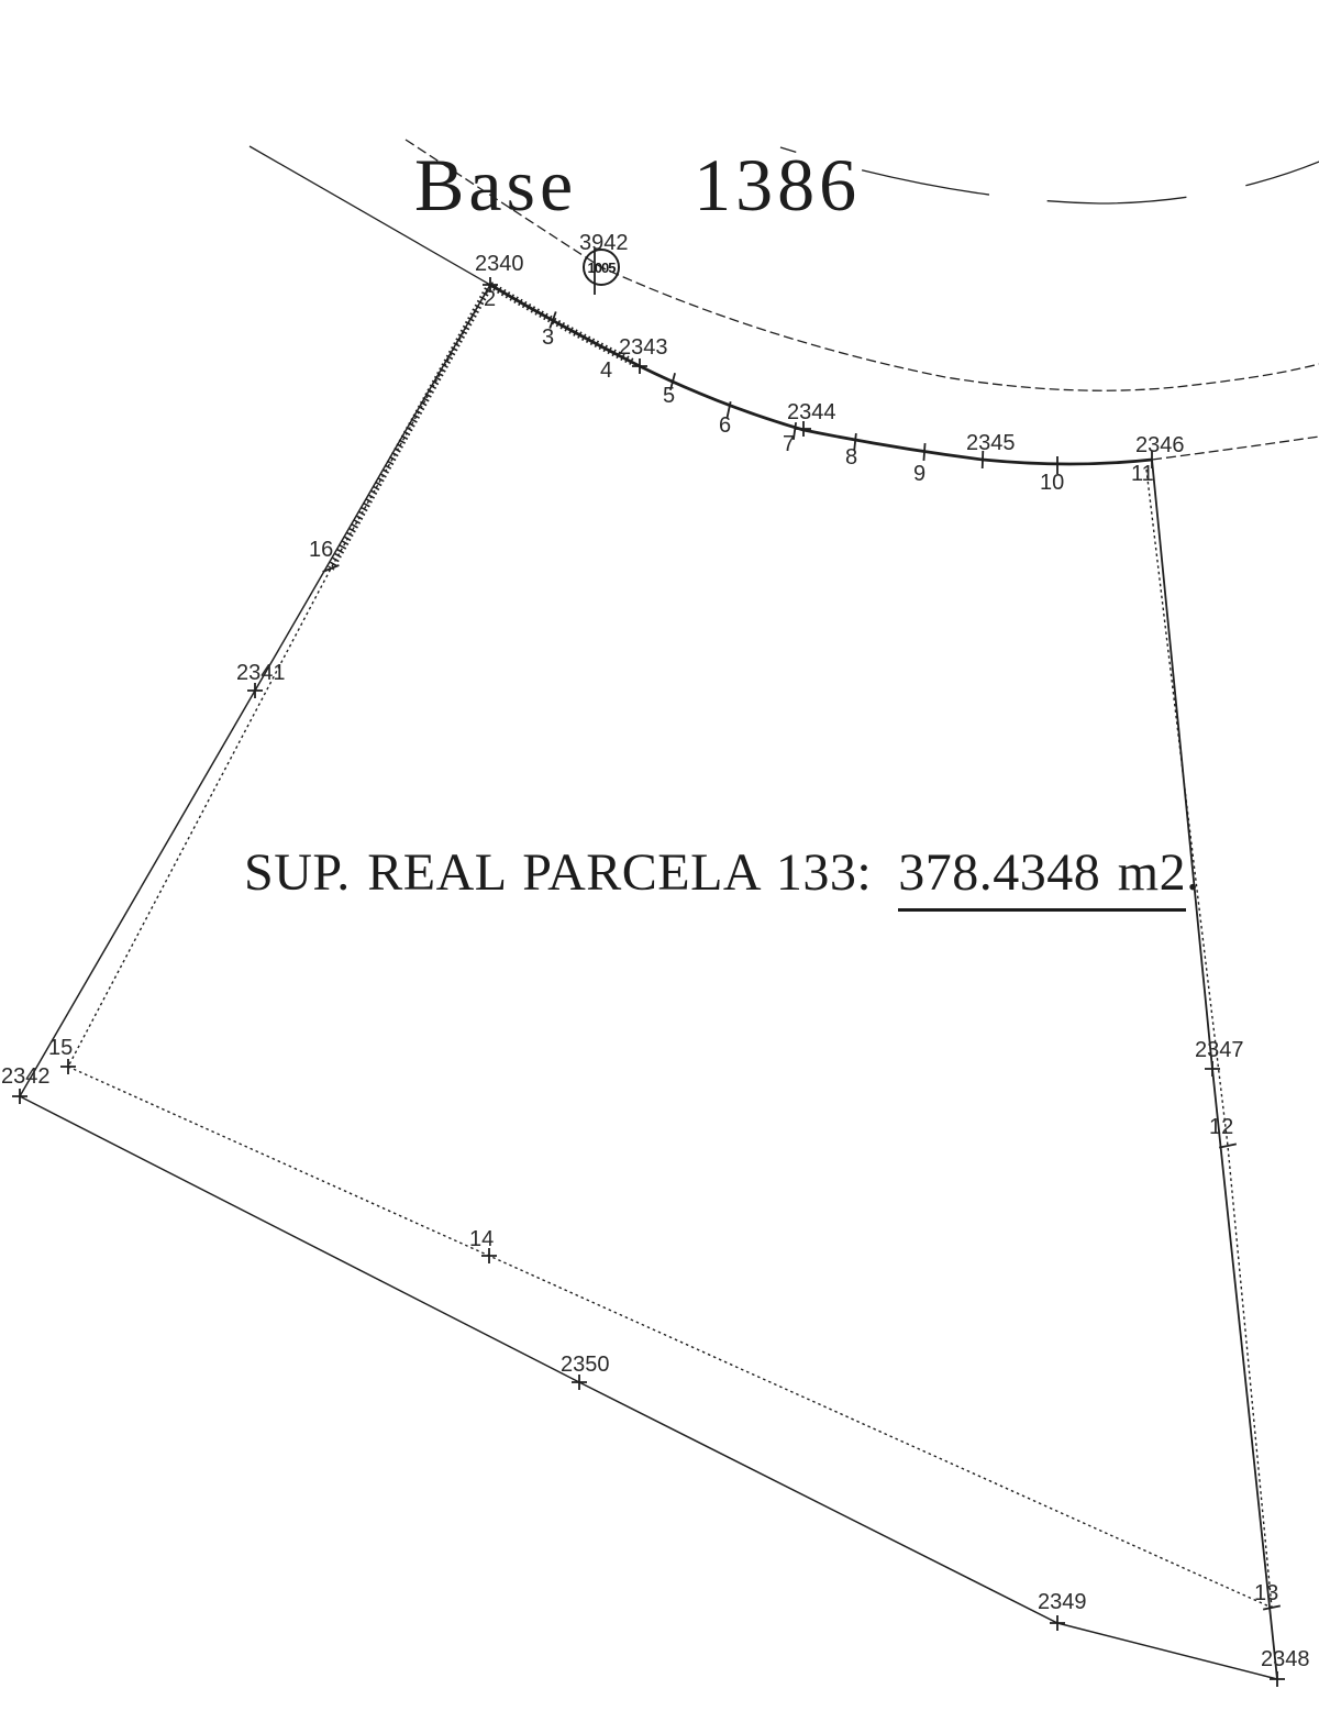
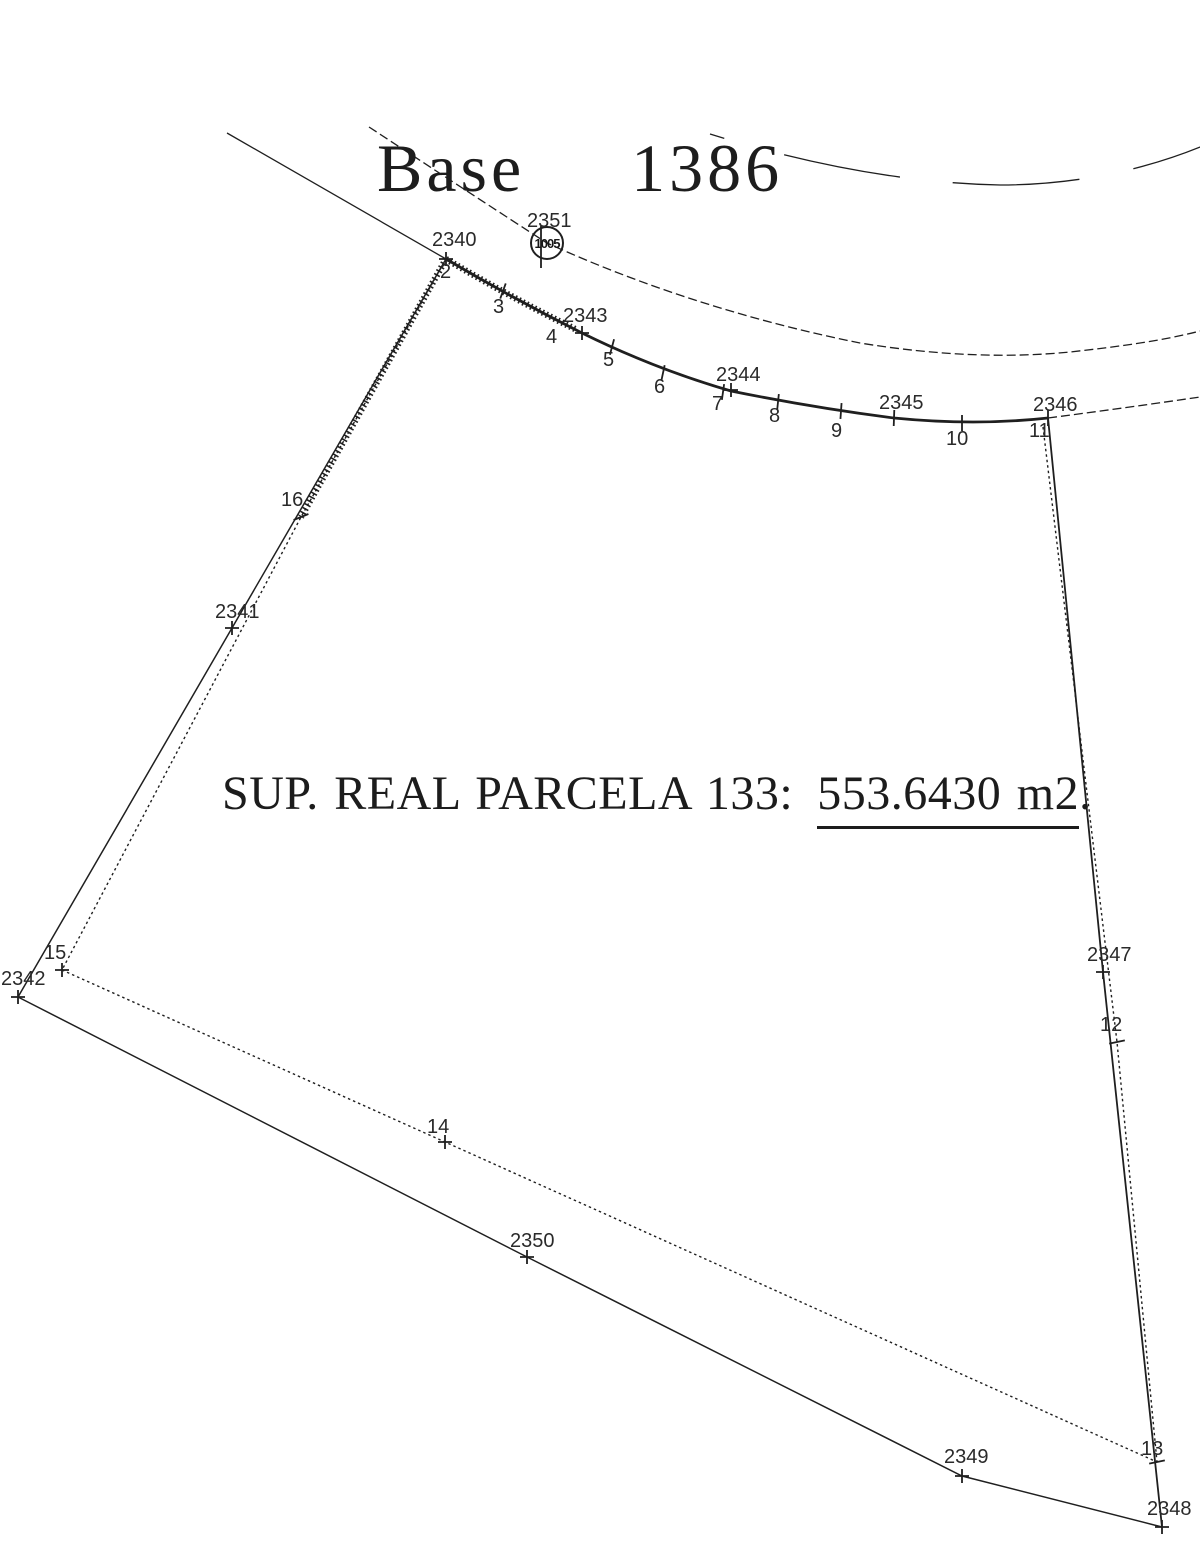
  2340
  2
  3
  2343
  4
  5
  6
  7
  2344
  8
  9
  2345
  10
  2346
  11
  16
  2341
  15
  2342
  2347
  12
  14
  2350
  2349
  13
  2348
  1005
- 3942
+ 2351
  Base 1386
- SUP. REAL PARCELA 133: 378.4348 m2.
+ SUP. REAL PARCELA 133: 553.6430 m2.
